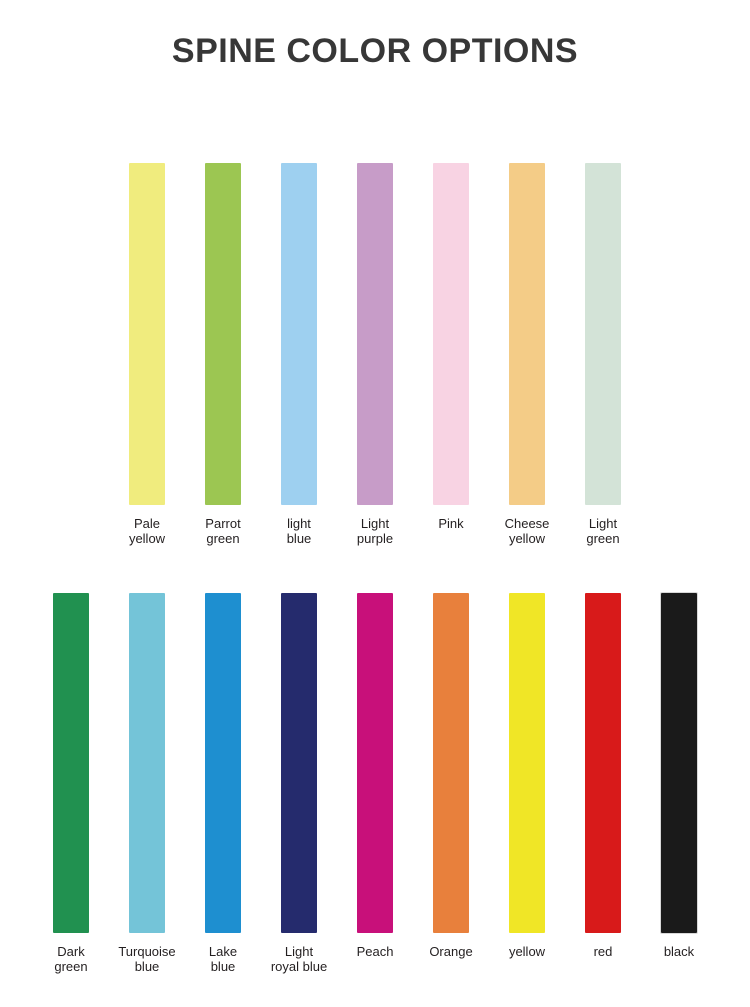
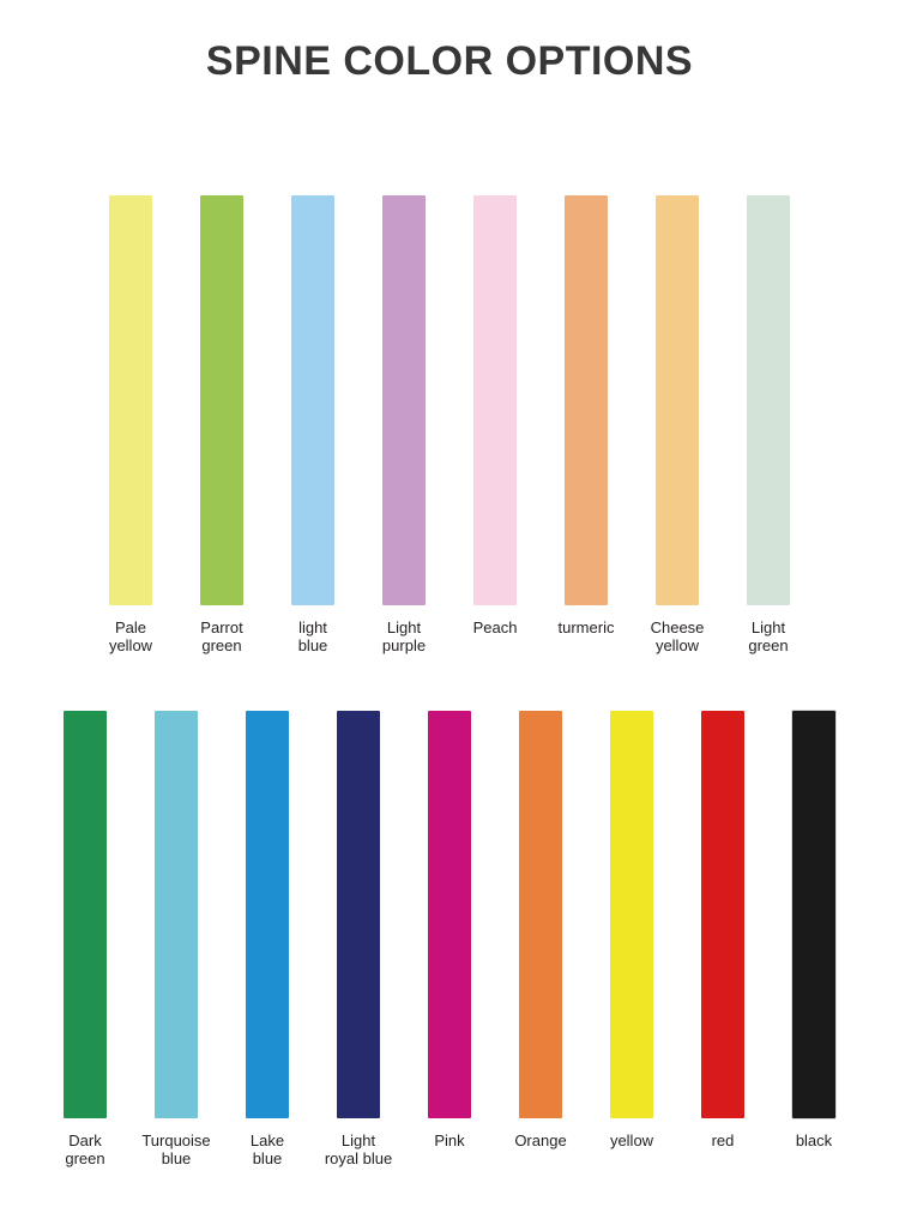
  SPINE COLOR OPTIONS
  Pale
  yellow
  Parrot
  green
  light
  blue
  Light
  purple
- Pink
+ Peach
+ turmeric
  Cheese
  yellow
  Light
  green
  Dark
  green
  Turquoise
  blue
  Lake
  blue
  Light
  royal blue
- Peach
+ Pink
  Orange
  yellow
  red
  black
